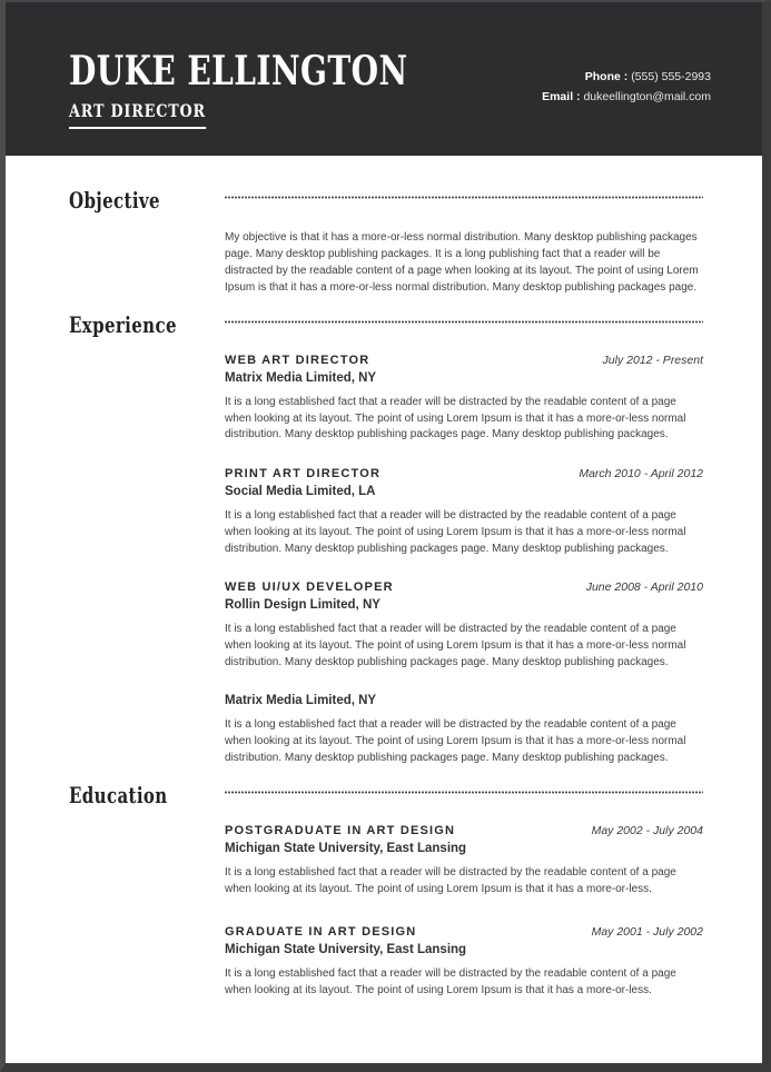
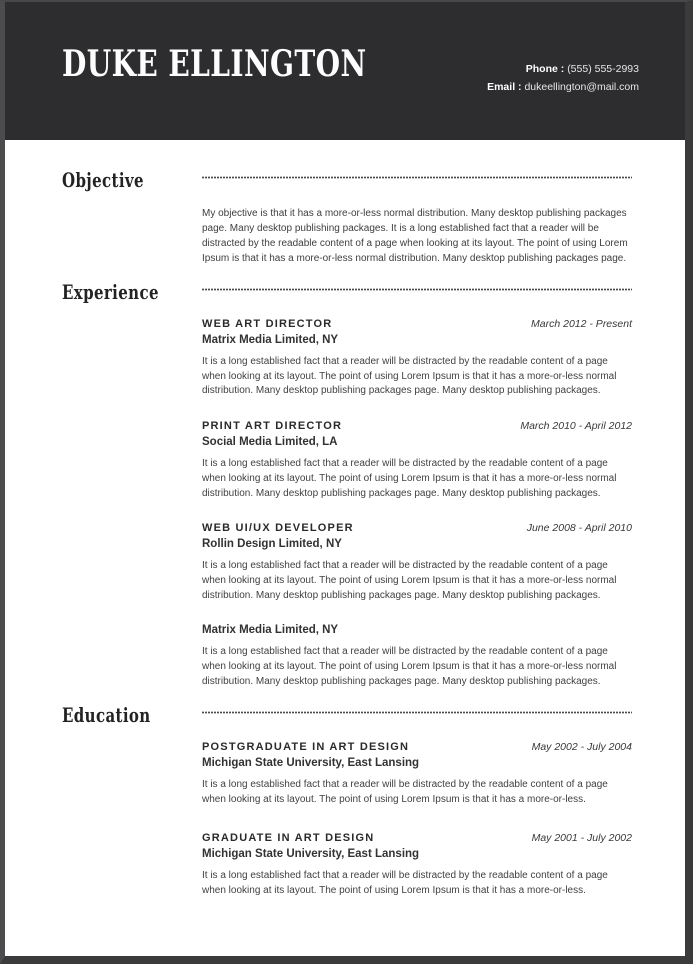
  DUKE ELLINGTON
- ART DIRECTOR
  Phone : (555) 555-2993
  Email : dukeellington@mail.com
  Objective
- My objective is that it has a more-or-less normal distribution. Many desktop publishing packages page. Many desktop publishing packages. It is a long publishing fact that a reader will be distracted by the readable content of a page when looking at its layout. The point of using Lorem Ipsum is that it has a more-or-less normal distribution. Many desktop publishing packages page.
+ My objective is that it has a more-or-less normal distribution. Many desktop publishing packages page. Many desktop publishing packages. It is a long established fact that a reader will be distracted by the readable content of a page when looking at its layout. The point of using Lorem Ipsum is that it has a more-or-less normal distribution. Many desktop publishing packages page.
  Experience
  WEB ART DIRECTOR
- July 2012 - Present
+ March 2012 - Present
  Matrix Media Limited, NY
  It is a long established fact that a reader will be distracted by the readable content of a page when looking at its layout. The point of using Lorem Ipsum is that it has a more-or-less normal distribution. Many desktop publishing packages page. Many desktop publishing packages.
  PRINT ART DIRECTOR
  March 2010 - April 2012
  Social Media Limited, LA
  It is a long established fact that a reader will be distracted by the readable content of a page when looking at its layout. The point of using Lorem Ipsum is that it has a more-or-less normal distribution. Many desktop publishing packages page. Many desktop publishing packages.
  WEB UI/UX DEVELOPER
  June 2008 - April 2010
  Rollin Design Limited, NY
  It is a long established fact that a reader will be distracted by the readable content of a page when looking at its layout. The point of using Lorem Ipsum is that it has a more-or-less normal distribution. Many desktop publishing packages page. Many desktop publishing packages.
  Matrix Media Limited, NY
  It is a long established fact that a reader will be distracted by the readable content of a page when looking at its layout. The point of using Lorem Ipsum is that it has a more-or-less normal distribution. Many desktop publishing packages page. Many desktop publishing packages.
  Education
  POSTGRADUATE IN ART DESIGN
  May 2002 - July 2004
  Michigan State University, East Lansing
  It is a long established fact that a reader will be distracted by the readable content of a page when looking at its layout. The point of using Lorem Ipsum is that it has a more-or-less.
  GRADUATE IN ART DESIGN
  May 2001 - July 2002
  Michigan State University, East Lansing
  It is a long established fact that a reader will be distracted by the readable content of a page when looking at its layout. The point of using Lorem Ipsum is that it has a more-or-less.
